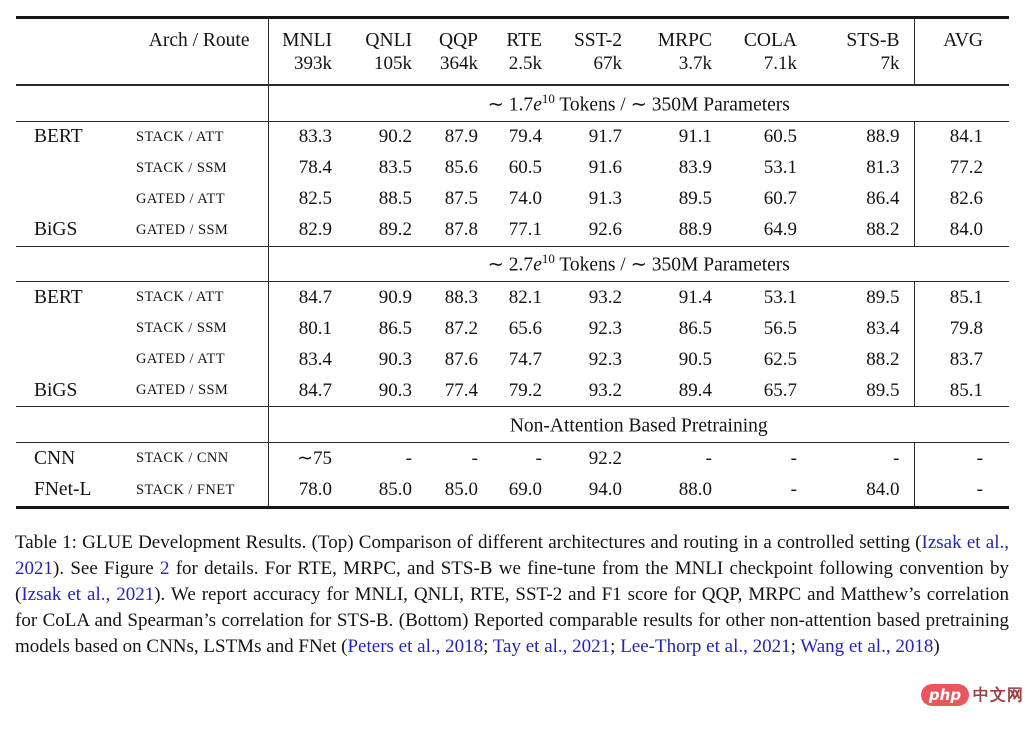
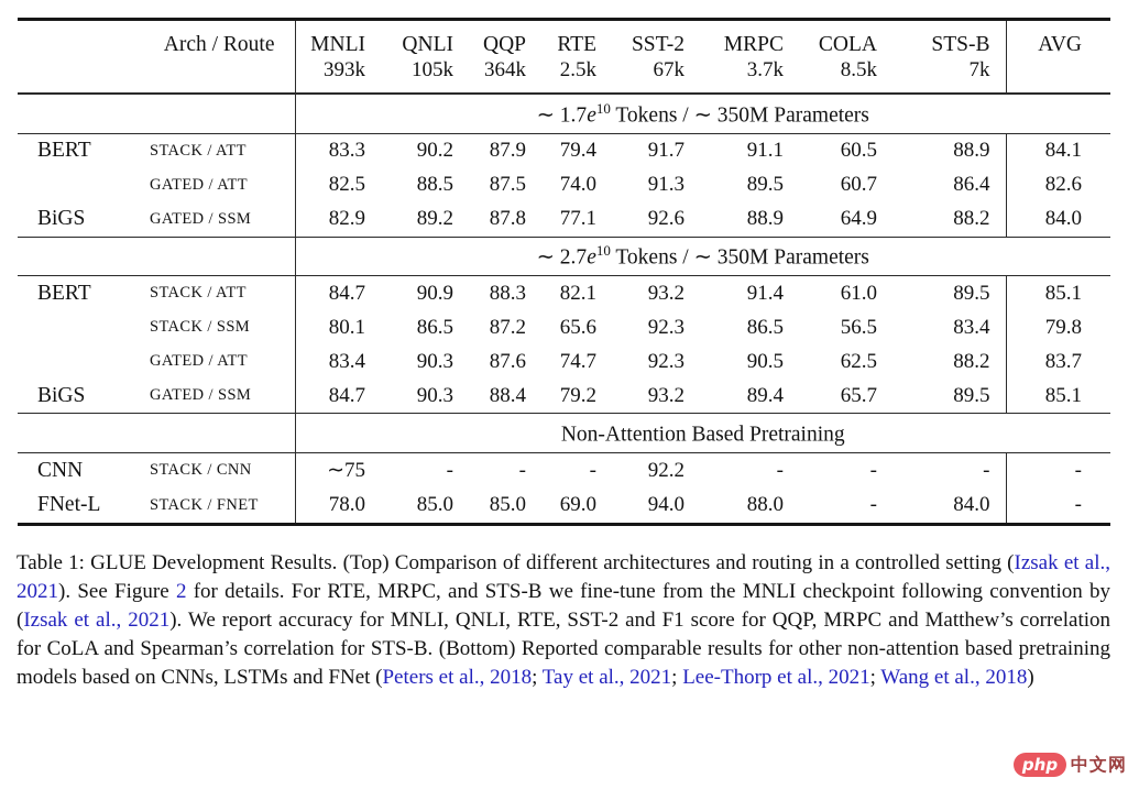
  	Arch / Route	MNLI	QNLI	QQP	RTE	SST-2	MRPC	COLA	STS-B	AVG
- 		393k	105k	364k	2.5k	67k	3.7k	7.1k	7k
+ 		393k	105k	364k	2.5k	67k	3.7k	8.5k	7k
  	∼ 1.7e10 Tokens / ∼ 350M Parameters
  BERT	STACK / ATT	83.3	90.2	87.9	79.4	91.7	91.1	60.5	88.9	84.1
- 	STACK / SSM	78.4	83.5	85.6	60.5	91.6	83.9	53.1	81.3	77.2
  	GATED / ATT	82.5	88.5	87.5	74.0	91.3	89.5	60.7	86.4	82.6
  BiGS	GATED / SSM	82.9	89.2	87.8	77.1	92.6	88.9	64.9	88.2	84.0
  	∼ 2.7e10 Tokens / ∼ 350M Parameters
- BERT	STACK / ATT	84.7	90.9	88.3	82.1	93.2	91.4	53.1	89.5	85.1
+ BERT	STACK / ATT	84.7	90.9	88.3	82.1	93.2	91.4	61.0	89.5	85.1
  	STACK / SSM	80.1	86.5	87.2	65.6	92.3	86.5	56.5	83.4	79.8
  	GATED / ATT	83.4	90.3	87.6	74.7	92.3	90.5	62.5	88.2	83.7
- BiGS	GATED / SSM	84.7	90.3	77.4	79.2	93.2	89.4	65.7	89.5	85.1
+ BiGS	GATED / SSM	84.7	90.3	88.4	79.2	93.2	89.4	65.7	89.5	85.1
  	Non-Attention Based Pretraining
  CNN	STACK / CNN	∼75	-	-	-	92.2	-	-	-	-
  FNet-L	STACK / FNET	78.0	85.0	85.0	69.0	94.0	88.0	-	84.0	-
  Table 1: GLUE Development Results. (Top) Comparison of different architectures and routing in a controlled setting (Izsak et al., 2021). See Figure 2 for details. For RTE, MRPC, and STS-B we fine-tune from the MNLI checkpoint following convention by (Izsak et al., 2021). We report accuracy for MNLI, QNLI, RTE, SST-2 and F1 score for QQP, MRPC and Matthew’s correlation for CoLA and Spearman’s correlation for STS-B. (Bottom) Reported comparable results for other non-attention based pretraining models based on CNNs, LSTMs and FNet (Peters et al., 2018; Tay et al., 2021; Lee-Thorp et al., 2021; Wang et al., 2018)
  php
  中文网
